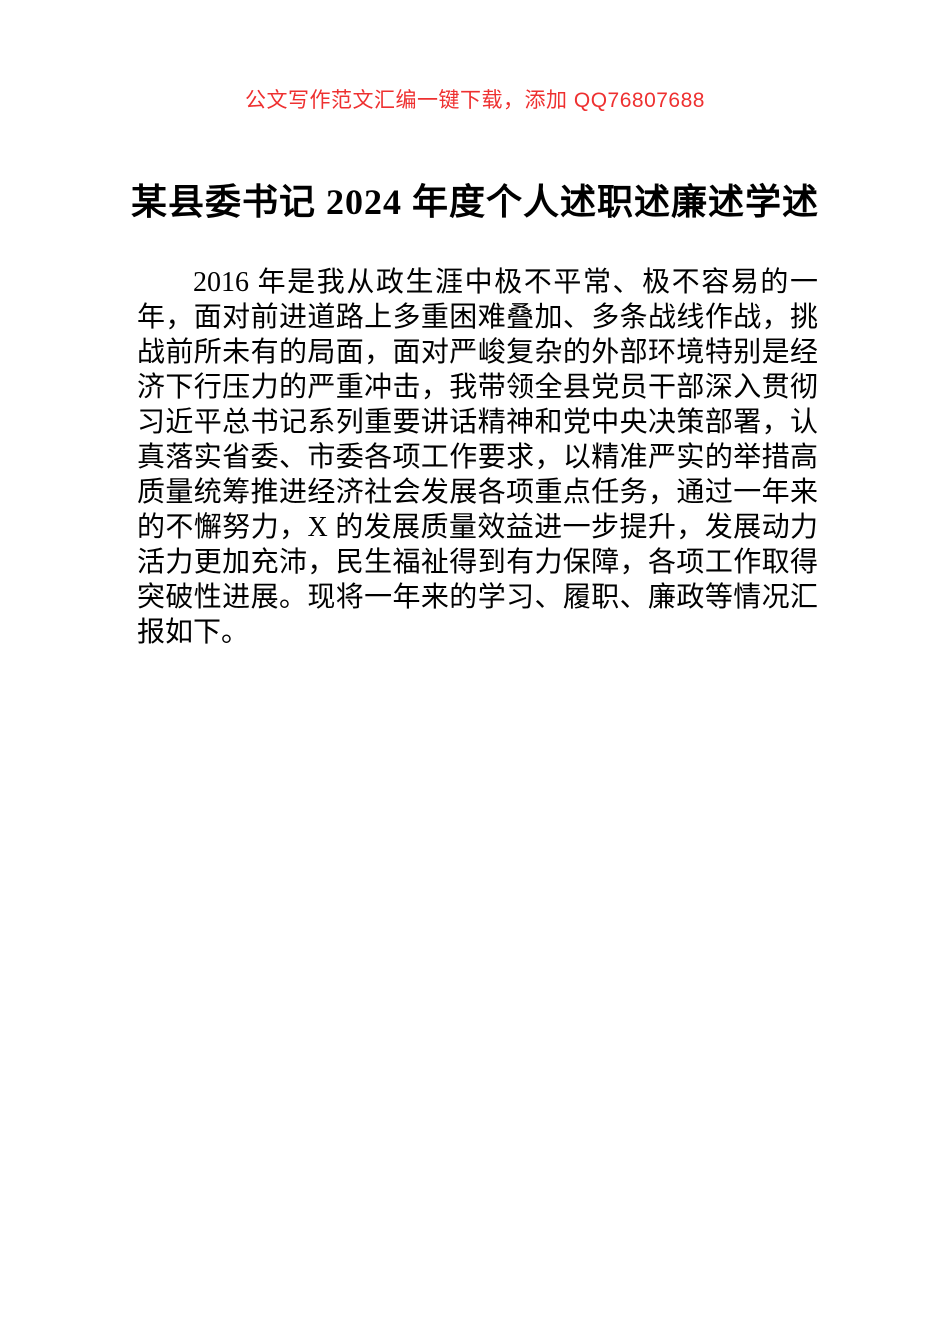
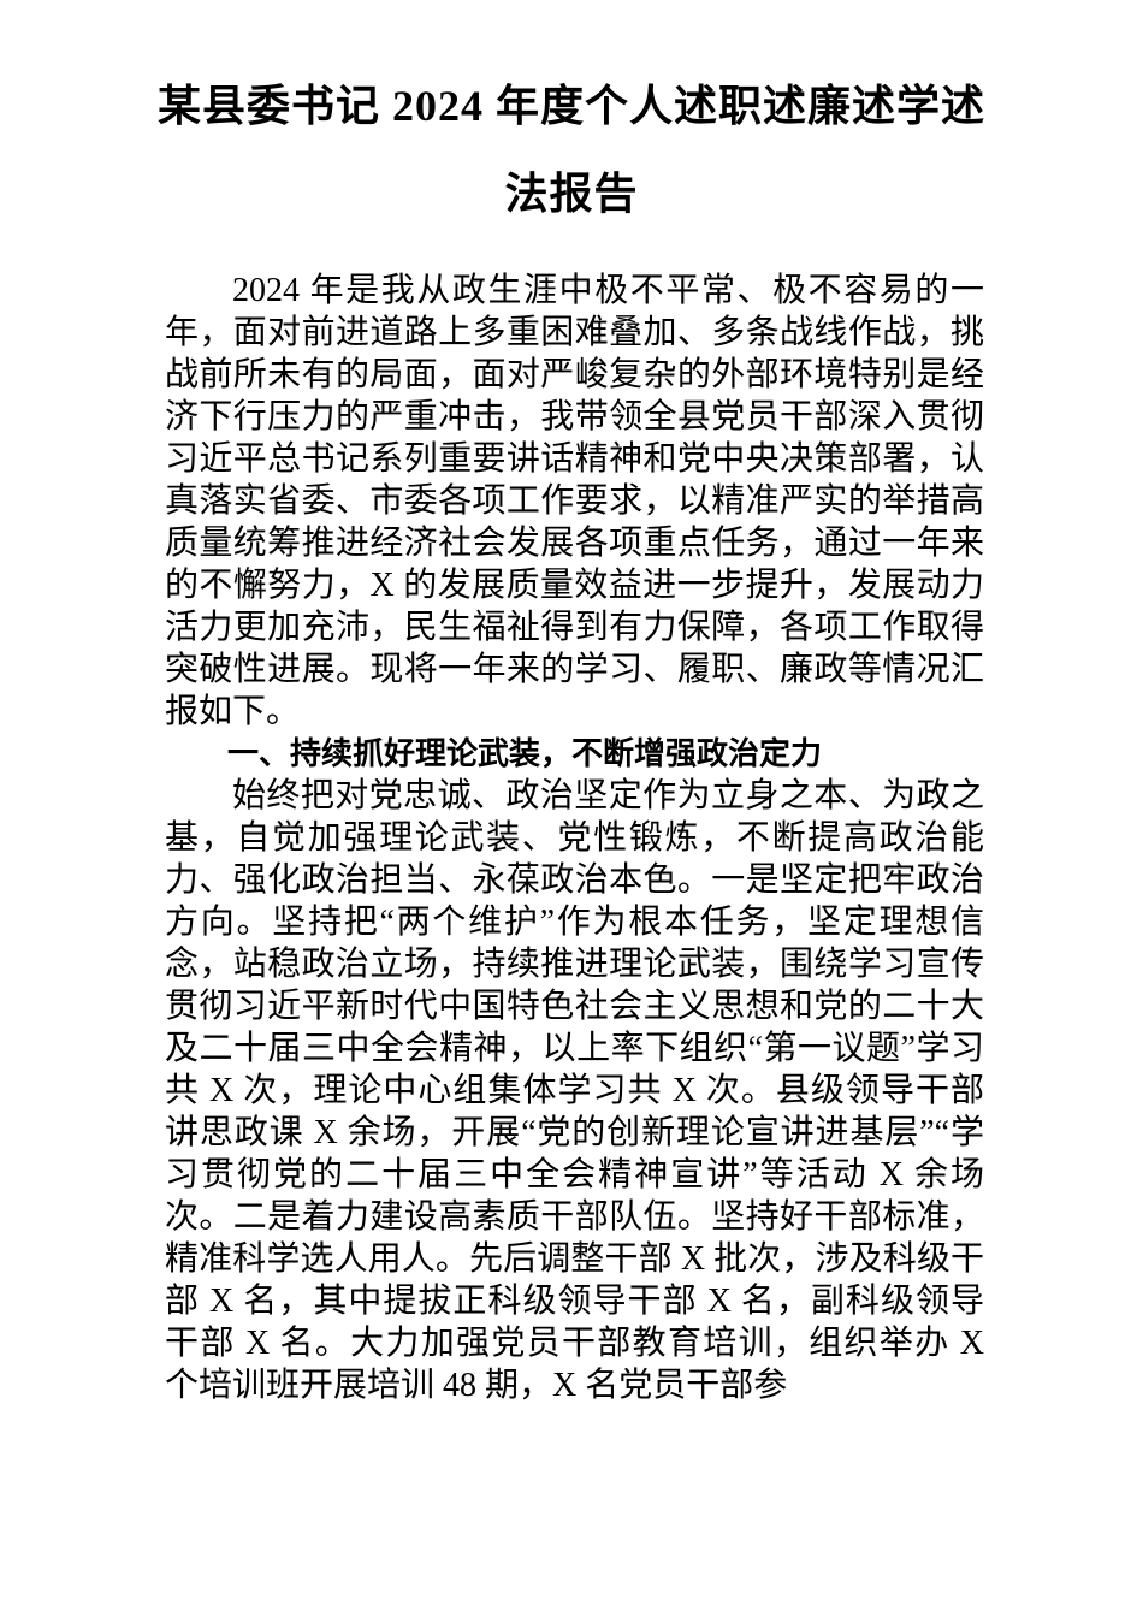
- 公文写作范文汇编一键下载，添加 QQ76807688
  某县委书记 2024 年度个人述职述廉述学述
+ 法报告
- 2016 年是我从政生涯中极不平常、极不容易的一年，面对前进道路上多重困难叠加、多条战线作战，挑战前所未有的局面，面对严峻复杂的外部环境特别是经济下行压力的严重冲击，我带领全县党员干部深入贯彻习近平总书记系列重要讲话精神和党中央决策部署，认真落实省委、市委各项工作要求，以精准严实的举措高质量统筹推进经济社会发展各项重点任务，通过一年来的不懈努力，X 的发展质量效益进一步提升，发展动力活力更加充沛，民生福祉得到有力保障，各项工作取得突破性进展。现将一年来的学习、履职、廉政等情况汇报如下。
+ 2024 年是我从政生涯中极不平常、极不容易的一年，面对前进道路上多重困难叠加、多条战线作战，挑战前所未有的局面，面对严峻复杂的外部环境特别是经济下行压力的严重冲击，我带领全县党员干部深入贯彻习近平总书记系列重要讲话精神和党中央决策部署，认真落实省委、市委各项工作要求，以精准严实的举措高质量统筹推进经济社会发展各项重点任务，通过一年来的不懈努力，X 的发展质量效益进一步提升，发展动力活力更加充沛，民生福祉得到有力保障，各项工作取得突破性进展。现将一年来的学习、履职、廉政等情况汇报如下。
+ 一、持续抓好理论武装，不断增强政治定力
+ 始终把对党忠诚、政治坚定作为立身之本、为政之基，自觉加强理论武装、党性锻炼，不断提高政治能力、强化政治担当、永葆政治本色。一是坚定把牢政治方向。坚持把“两个维护”作为根本任务，坚定理想信念，站稳政治立场，持续推进理论武装，围绕学习宣传贯彻习近平新时代中国特色社会主义思想和党的二十大及二十届三中全会精神，以上率下组织“第一议题”学习共 X 次，理论中心组集体学习共 X 次。县级领导干部讲思政课 X 余场，开展“党的创新理论宣讲进基层”“学习贯彻党的二十届三中全会精神宣讲”等活动 X 余场次。二是着力建设高素质干部队伍。坚持好干部标准，精准科学选人用人。先后调整干部 X 批次，涉及科级干部 X 名，其中提拔正科级领导干部 X 名，副科级领导干部 X 名。大力加强党员干部教育培训，组织举办 X 个培训班开展培训 48 期，X 名党员干部参
